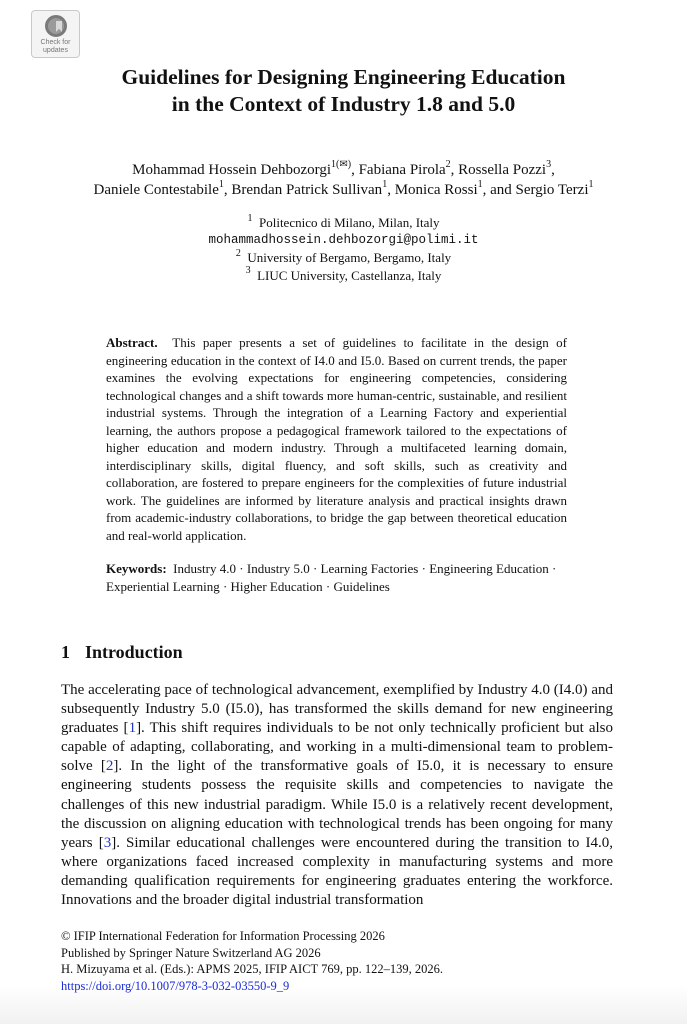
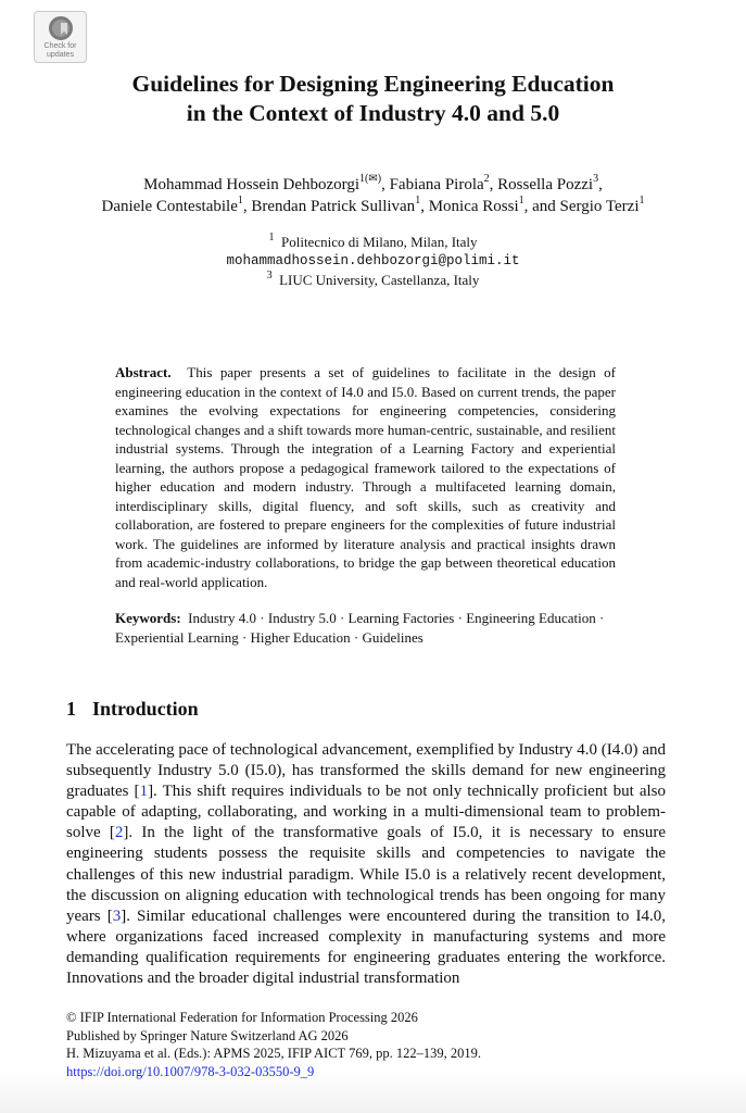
  Guidelines for Designing Engineering Education
- in the Context of Industry 1.8 and 5.0
+ in the Context of Industry 4.0 and 5.0
  Mohammad Hossein Dehbozorgi1(✉), Fabiana Pirola2, Rossella Pozzi3,
  Daniele Contestabile1, Brendan Patrick Sullivan1, Monica Rossi1, and Sergio Terzi1
  1 Politecnico di Milano, Milan, Italy
  mohammadhossein.dehbozorgi@polimi.it
- 2 University of Bergamo, Bergamo, Italy
  3 LIUC University, Castellanza, Italy
  Abstract. This paper presents a set of guidelines to facilitate in the design of engineering education in the context of I4.0 and I5.0. Based on current trends, the paper examines the evolving expectations for engineering competencies, consid­ering technological changes and a shift towards more human-centric, sustainable, and resilient industrial systems. Through the integration of a Learning Factory and experiential learning, the authors propose a pedagogical framework tailored to the expectations of higher education and modern industry. Through a multifaceted learning domain, interdisciplinary skills, digital fluency, and soft skills, such as creativity and collaboration, are fostered to prepare engineers for the complexities of future industrial work. The guidelines are informed by literature analysis and practical insights drawn from academic-industry collaborations, to bridge the gap between theoretical education and real-world application.
  Keywords: Industry 4.0 · Industry 5.0 · Learning Factories · Engineering Education · Experiential Learning · Higher Education · Guidelines
  1 Introduction
  The accelerating pace of technological advancement, exemplified by Industry 4.0 (I4.0) and subsequently Industry 5.0 (I5.0), has transformed the skills demand for new engi­neering graduates [1]. This shift requires individuals to be not only technically proficient but also capable of adapting, collaborating, and working in a multi-dimensional team to problem-solve [2]. In the light of the transformative goals of I5.0, it is necessary to ensure engineering students possess the requisite skills and competencies to navi­gate the challenges of this new industrial paradigm. While I5.0 is a relatively recent development, the discussion on aligning education with technological trends has been ongoing for many years [3]. Similar educational challenges were encountered during the transition to I4.0, where organizations faced increased complexity in manufactur­ing systems and more demanding qualification requirements for engineering graduates entering the workforce. Innovations and the broader digital industrial transformation
  © IFIP International Federation for Information Processing 2026
  Published by Springer Nature Switzerland AG 2026
- H. Mizuyama et al. (Eds.): APMS 2025, IFIP AICT 769, pp. 122–139, 2026.
+ H. Mizuyama et al. (Eds.): APMS 2025, IFIP AICT 769, pp. 122–139, 2019.
  https://doi.org/10.1007/978-3-032-03550-9_9
